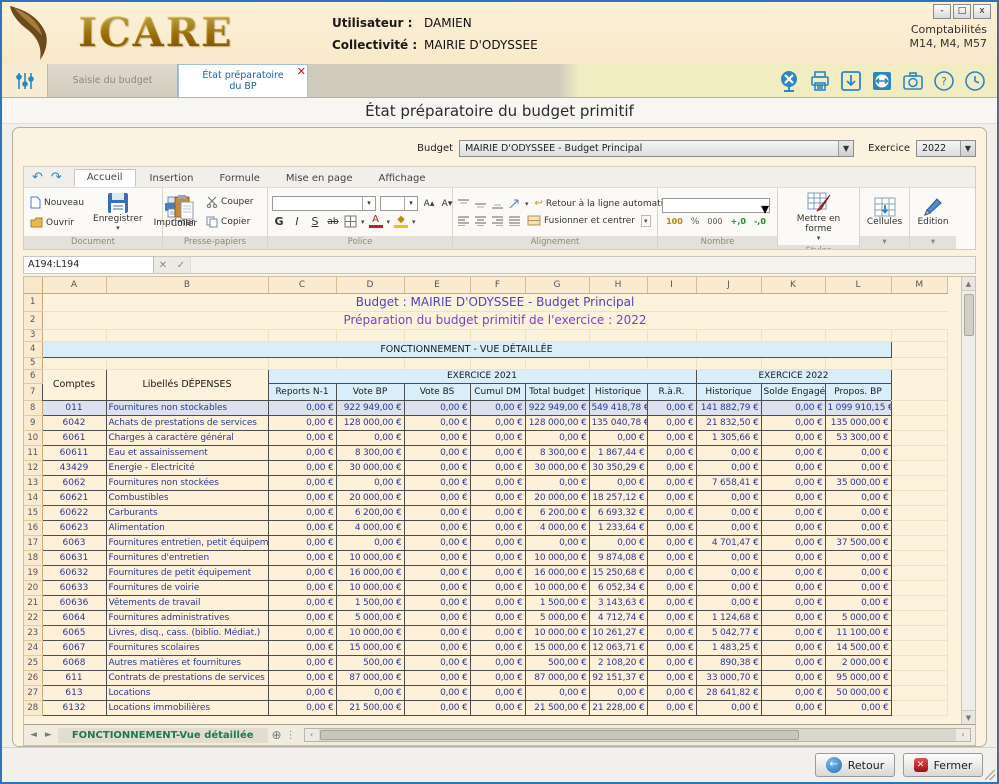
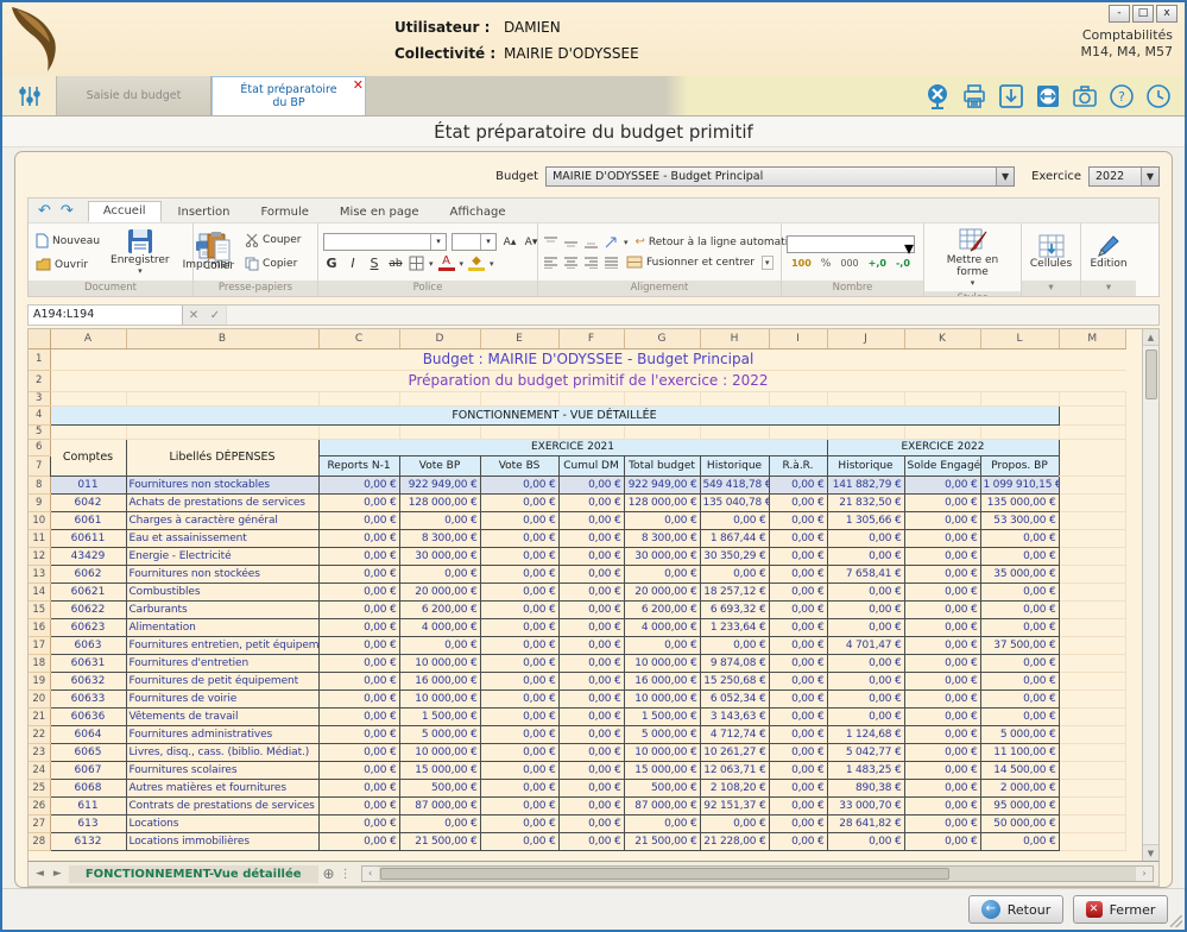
- ICARE
  Utilisateur :
  DAMIEN
  Collectivité :
  MAIRIE D'ODYSSEE
  -
  □
  x
  Comptabilités
  M14, M4, M57
  Saisie du budget
  État préparatoire
  du BP
  ✕
  ?
  État préparatoire du budget primitif
  Budget
  MAIRIE D'ODYSSEE - Budget Principal
  ▼
  Exercice
  2022
  ▼
  ↶
  ↷
  Accueil
  Insertion
  Formule
  Mise en page
  Affichage
  Nouveau
  Ouvrir
  Enregistrer
  ▾
  Imprimer
  Document
  Coller
  Couper
  Copier
  Presse-papiers
  ▾
  ▾
  A▴
  A▾
  G
  I
  S
  ab
  ▾
  A
  ▾
  ◆
  ▾
  Police
  ▾
  ↩
  Retour à la ligne automat
  Fusionner et centrer
  ▾
  Alignement
  ▾
  100
  %
  000
  +,0
  -,0
  Nombre
  Mettre en forme
  ▾
  Cellules
  ▾
  Edition
  ▾
  A194:L194
  ✕
  ✓
  	A	B	C	D	E	F	G	H	I	J	K	L	M
  1	Budget : MAIRIE D'ODYSSEE - Budget Principal
  2	Préparation du budget primitif de l'exercice : 2022
  3
  4	FONCTIONNEMENT - VUE DÉTAILLÉE
  5
  6	Comptes	Libellés DÉPENSES	EXERCICE 2021	EXERCICE 2022
  7	Reports N-1	Vote BP	Vote BS	Cumul DM	Total budget	Historique	R.à.R.	Historique	Solde Engagé	Propos. BP
  8	011	Fournitures non stockables	0,00 €	922 949,00 €	0,00 €	0,00 €	922 949,00 €	549 418,78 €	0,00 €	141 882,79 €	0,00 €	1 099 910,15
  9	6042	Achats de prestations de services	0,00 €	128 000,00 €	0,00 €	0,00 €	128 000,00 €	135 040,78 €	0,00 €	21 832,50 €	0,00 €	135 000,00 €
  10	6061	Charges à caractère général	0,00 €	0,00 €	0,00 €	0,00 €	0,00 €	0,00 €	0,00 €	1 305,66 €	0,00 €	53 300,00 €
  11	60611	Eau et assainissement	0,00 €	8 300,00 €	0,00 €	0,00 €	8 300,00 €	1 867,44 €	0,00 €	0,00 €	0,00 €	0,00 €
  12	43429	Energie - Electricité	0,00 €	30 000,00 €	0,00 €	0,00 €	30 000,00 €	30 350,29 €	0,00 €	0,00 €	0,00 €	0,00 €
  13	6062	Fournitures non stockées	0,00 €	0,00 €	0,00 €	0,00 €	0,00 €	0,00 €	0,00 €	7 658,41 €	0,00 €	35 000,00 €
  14	60621	Combustibles	0,00 €	20 000,00 €	0,00 €	0,00 €	20 000,00 €	18 257,12 €	0,00 €	0,00 €	0,00 €	0,00 €
  15	60622	Carburants	0,00 €	6 200,00 €	0,00 €	0,00 €	6 200,00 €	6 693,32 €	0,00 €	0,00 €	0,00 €	0,00 €
  16	60623	Alimentation	0,00 €	4 000,00 €	0,00 €	0,00 €	4 000,00 €	1 233,64 €	0,00 €	0,00 €	0,00 €	0,00 €
  17	6063	Fournitures entretien, petit équipem	0,00 €	0,00 €	0,00 €	0,00 €	0,00 €	0,00 €	0,00 €	4 701,47 €	0,00 €	37 500,00 €
  18	60631	Fournitures d'entretien	0,00 €	10 000,00 €	0,00 €	0,00 €	10 000,00 €	9 874,08 €	0,00 €	0,00 €	0,00 €	0,00 €
  19	60632	Fournitures de petit équipement	0,00 €	16 000,00 €	0,00 €	0,00 €	16 000,00 €	15 250,68 €	0,00 €	0,00 €	0,00 €	0,00 €
  20	60633	Fournitures de voirie	0,00 €	10 000,00 €	0,00 €	0,00 €	10 000,00 €	6 052,34 €	0,00 €	0,00 €	0,00 €	0,00 €
  21	60636	Vêtements de travail	0,00 €	1 500,00 €	0,00 €	0,00 €	1 500,00 €	3 143,63 €	0,00 €	0,00 €	0,00 €	0,00 €
  22	6064	Fournitures administratives	0,00 €	5 000,00 €	0,00 €	0,00 €	5 000,00 €	4 712,74 €	0,00 €	1 124,68 €	0,00 €	5 000,00 €
  23	6065	Livres, disq., cass. (biblio. Médiat.)	0,00 €	10 000,00 €	0,00 €	0,00 €	10 000,00 €	10 261,27 €	0,00 €	5 042,77 €	0,00 €	11 100,00 €
  24	6067	Fournitures scolaires	0,00 €	15 000,00 €	0,00 €	0,00 €	15 000,00 €	12 063,71 €	0,00 €	1 483,25 €	0,00 €	14 500,00 €
  25	6068	Autres matières et fournitures	0,00 €	500,00 €	0,00 €	0,00 €	500,00 €	2 108,20 €	0,00 €	890,38 €	0,00 €	2 000,00 €
  26	611	Contrats de prestations de services	0,00 €	87 000,00 €	0,00 €	0,00 €	87 000,00 €	92 151,37 €	0,00 €	33 000,70 €	0,00 €	95 000,00 €
  27	613	Locations	0,00 €	0,00 €	0,00 €	0,00 €	0,00 €	0,00 €	0,00 €	28 641,82 €	0,00 €	50 000,00 €
  28	6132	Locations immobilières	0,00 €	21 500,00 €	0,00 €	0,00 €	21 500,00 €	21 228,00 €	0,00 €	0,00 €	0,00 €	0,00 €
  ▲
  ▼
  ◄
  ►
  FONCTIONNEMENT-Vue détaillée
  ⊕
  ⋮
  ‹
  ›
  ←
  Retour
  ✕
  Fermer
